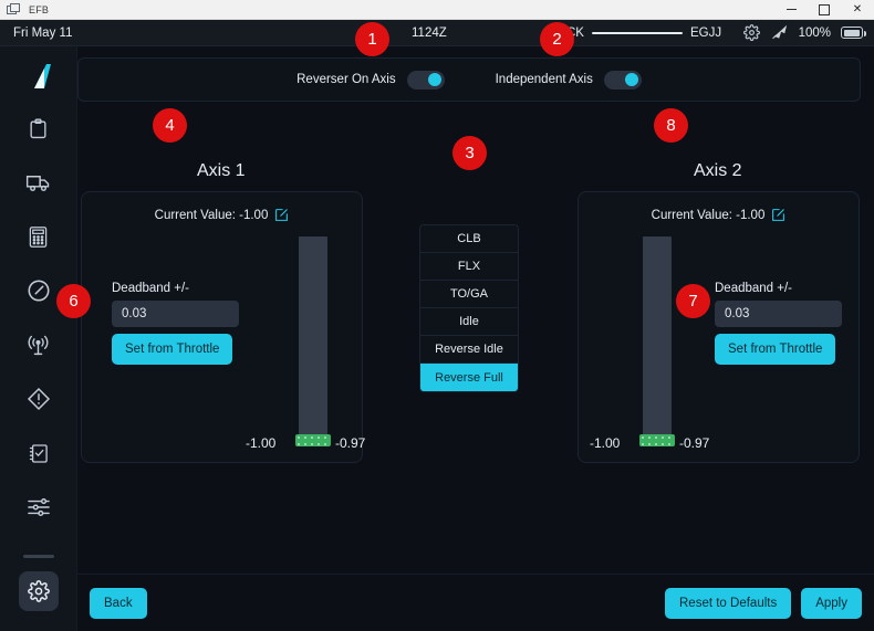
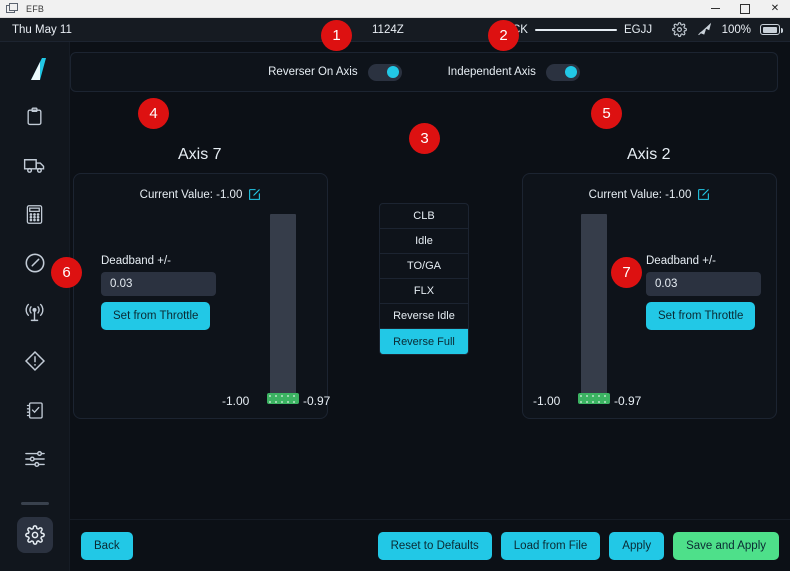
  EFB
  ✕
- Fri May 11
+ Thu May 11
  1124Z
  EGJJ
  100%
  Reverser On Axis
  Independent Axis
- Axis 1
+ Axis 7
  Current Value: -1.00
  Deadband +/-
  0.03
  Set from Throttle
  -1.00
  -0.97
  CLB
- FLX
+ Idle
  TO/GA
- Idle
+ FLX
  Reverse Idle
  Reverse Full
  Axis 2
  Current Value: -1.00
  Deadband +/-
  0.03
  Set from Throttle
  -1.00
  -0.97
  Back
  Reset to Defaults
+ Load from File
  Apply
+ Save and Apply
  1
  2
  3
  4
- 8
+ 5
  6
  7
